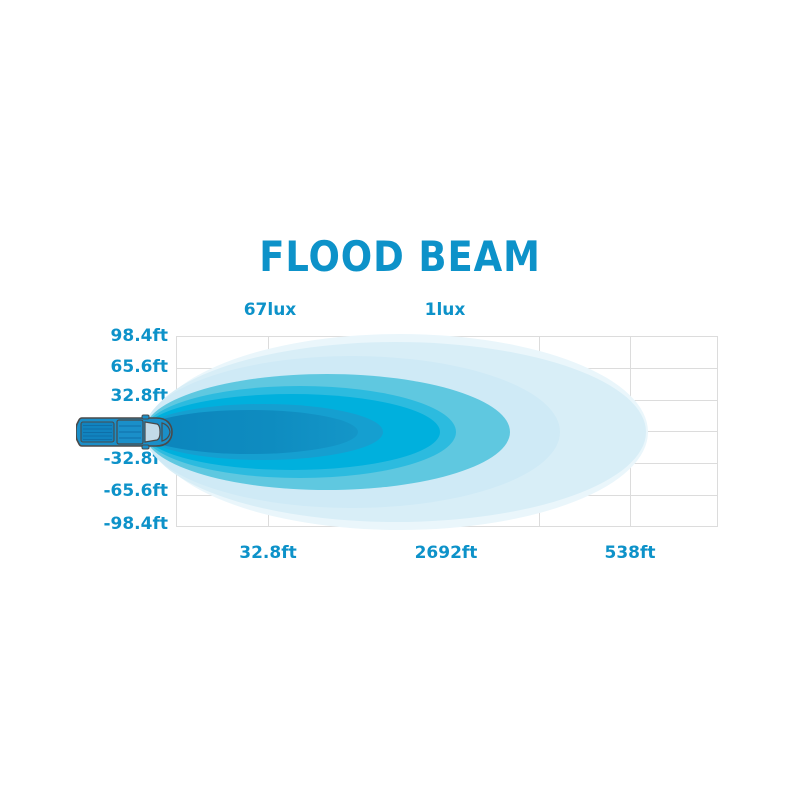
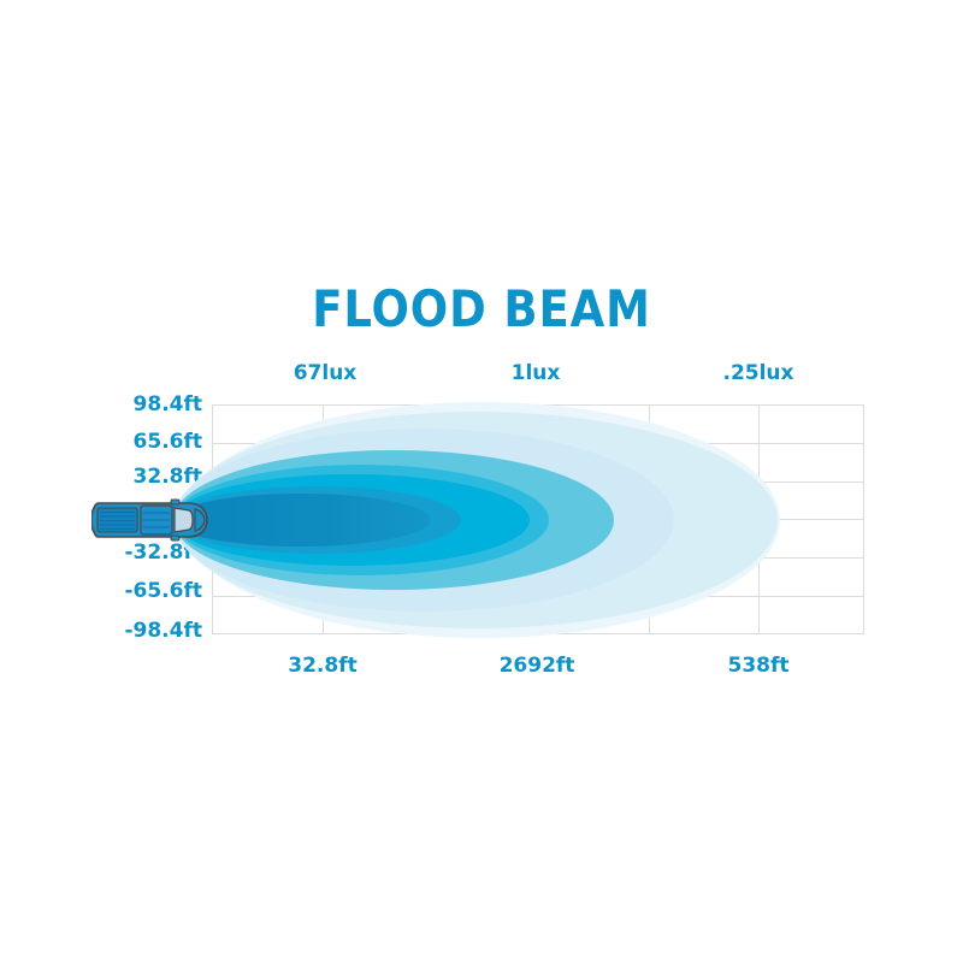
  FLOOD BEAM
  67lux
  1lux
+ .25lux
  98.4ft
  65.6ft
  32.8ft
  -32.8f
  -65.6ft
  -98.4ft
  32.8ft
  2692ft
  538ft
